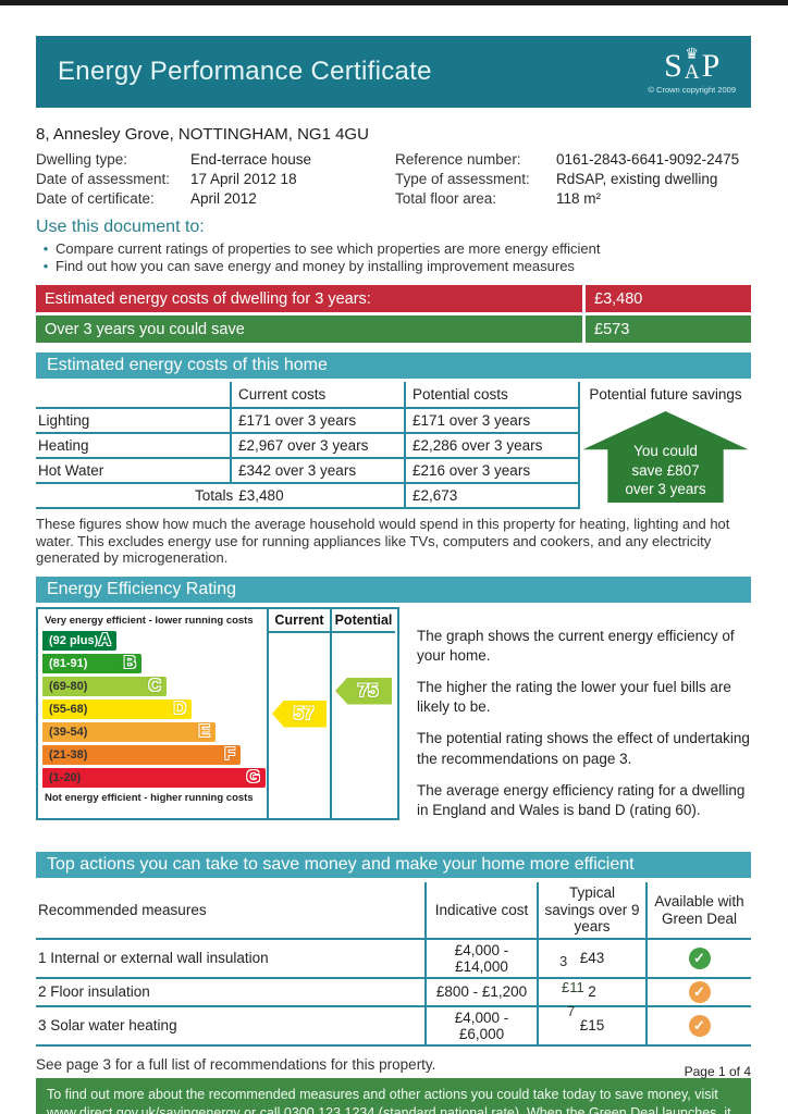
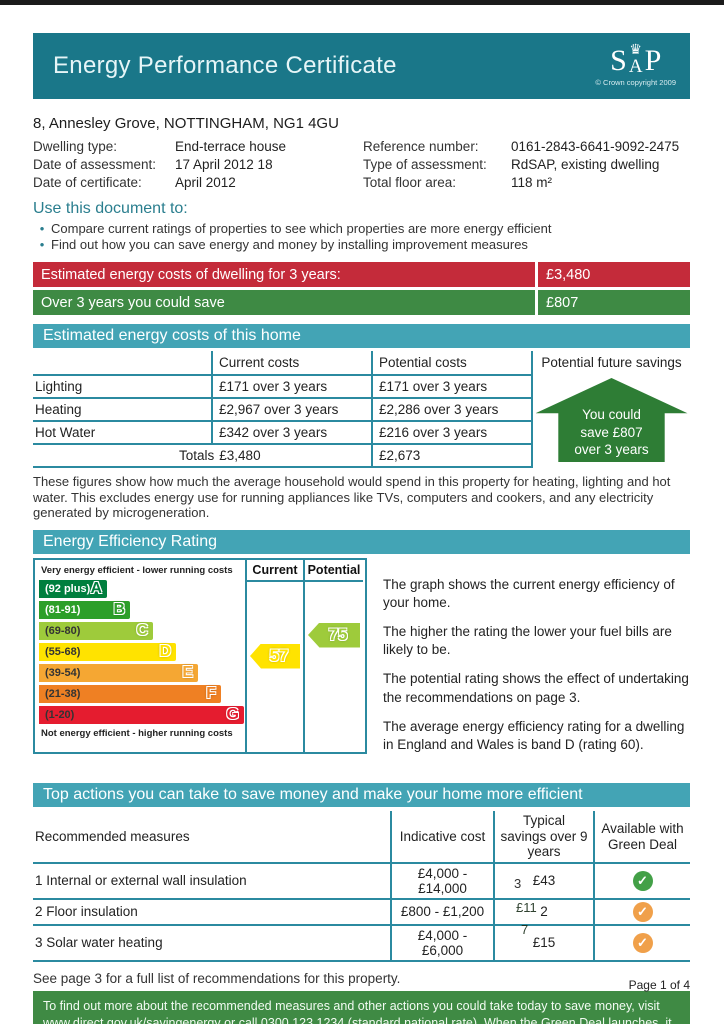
  Energy Performance Certificate
  S
  ♛
  A
  P
  © Crown copyright 2009
  8, Annesley Grove, NOTTINGHAM, NG1 4GU
  Dwelling type:
  End-terrace house
  Date of assessment:
  17 April 2012 18
  Date of certificate:
  April 2012
  Reference number:
  0161-2843-6641-9092-2475
  Type of assessment:
  RdSAP, existing dwelling
  Total floor area:
  118 m²
  Use this document to:
  Compare current ratings of properties to see which properties are more energy efficient
  Find out how you can save energy and money by installing improvement measures
  Estimated energy costs of dwelling for 3 years:
  £3,480
  Over 3 years you could save
- £573
+ £807
  Estimated energy costs of this home
  Current costs
  Potential costs
  Potential future savings
  You could
  save £807
  over 3 years
  Lighting
  £171 over 3 years
  £171 over 3 years
  Heating
  £2,967 over 3 years
  £2,286 over 3 years
  Hot Water
  £342 over 3 years
  £216 over 3 years
  Totals
  £3,480
  £2,673
  These figures show how much the average household would spend in this property for heating, lighting and hot water. This excludes energy use for running appliances like TVs, computers and cookers, and any electricity generated by microgeneration.
  Energy Efficiency Rating
  Very energy efficient - lower running costs
  (92 plus)
  A
  (81-91)
  B
  (69-80)
  C
  (55-68)
  D
  (39-54)
  E
  (21-38)
  F
  (1-20)
  G
  Not energy efficient - higher running costs
  Current
  57
  Potential
  75
  The graph shows the current energy efficiency of your home.
  The higher the rating the lower your fuel bills are likely to be.
  The potential rating shows the effect of undertaking the recommendations on page 3.
  The average energy efficiency rating for a dwelling in England and Wales is band D (rating 60).
  Top actions you can take to save money and make your home more efficient
  Recommended measures
  Indicative cost
  Typical savings over 9 years
  Available with Green Deal
  1 Internal or external wall insulation
  £4,000 - £14,000
  £43
  ✓
  2 Floor insulation
  £800 - £1,200
  2
  ✓
  3 Solar water heating
  £4,000 - £6,000
  £15
  ✓
  See page 3 for a full list of recommendations for this property.
  To find out more about the recommended measures and other actions you could take today to save money, visit www.direct.gov.uk/savingenergy or call 0300 123 1234 (standard national rate). When the Green Deal launches, it
  3
  £11
  7
  Page 1 of 4
